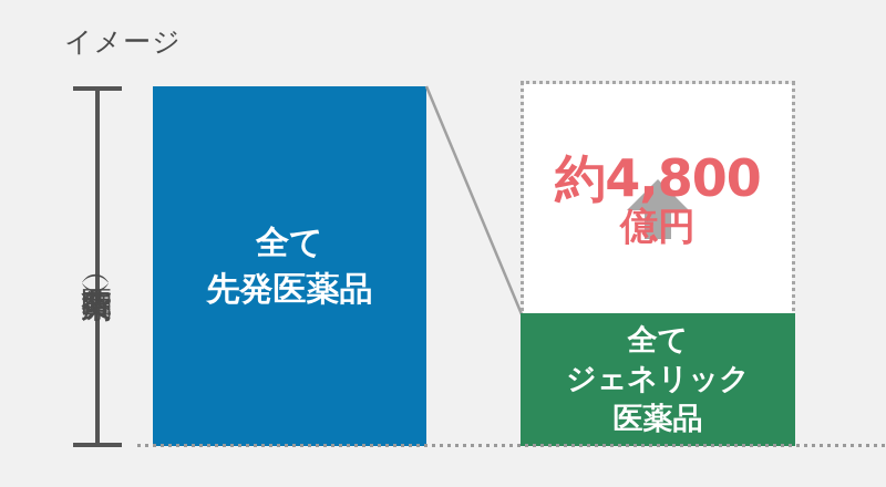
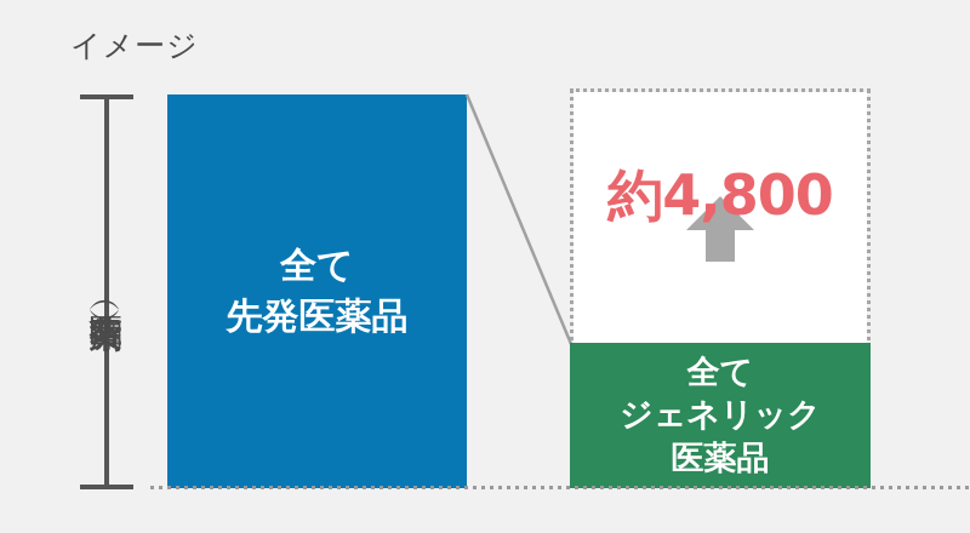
  イメージ
  全て
  先発医薬品
  約4,800
- 億円
  全て
  ジェネリック
  医薬品
